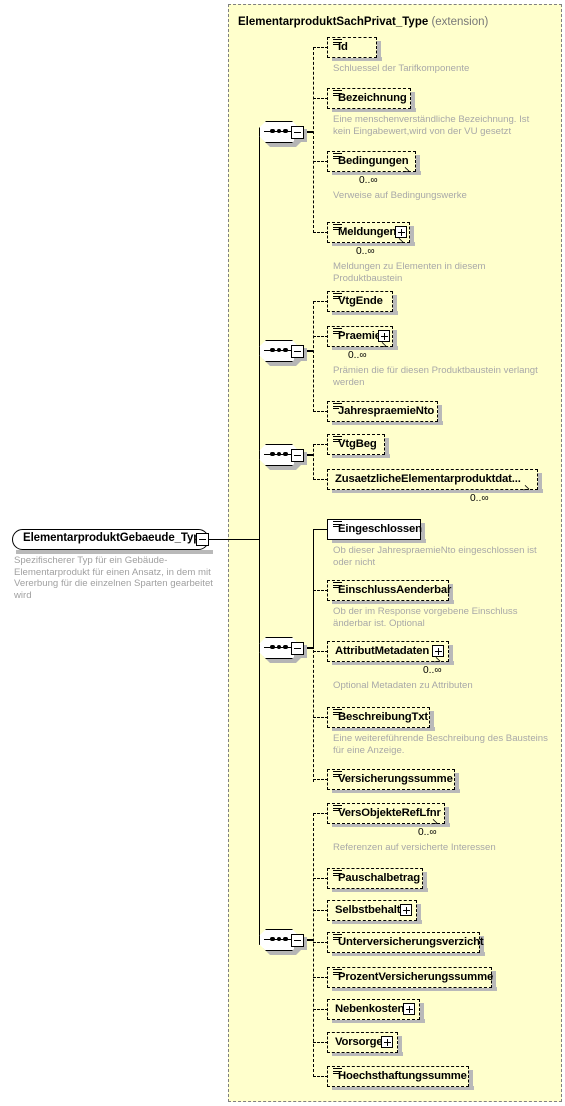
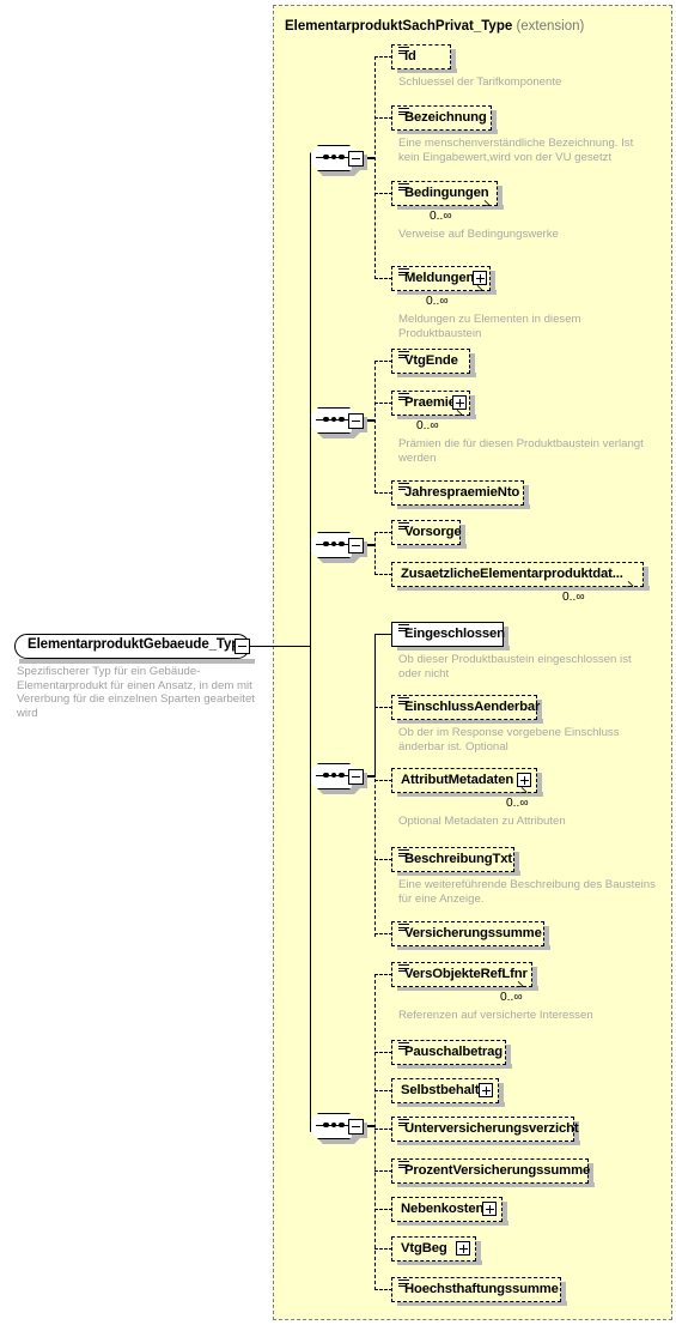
  ElementarproduktSachPrivat_Type (extension)
  ElementarproduktGebaeude_Ty
  Spezifischerer Typ für ein Gebäude-Elementarprodukt für einen Ansatz, in dem mit Vererbung für die einzelnen Sparten gearbeitet wird
  Id
  Schluessel der Tarifkomponente
  Bezeichnung
  Eine menschenverständliche Bezeichnung. Ist kein Eingabewert,wird von der VU gesetzt
  Bedingungen
  0..∞
  Verweise auf Bedingungswerke
  Meldungen
  0..∞
  Meldungen zu Elementen in diesem Produktbaustein
  VtgEnde
  Praemi
  0..∞
  Prämien die für diesen Produktbaustein verlangt werden
  JahrespraemieNto
- VtgBeg
+ Vorsorge
  ZusaetzlicheElementarproduktdat...
  0..∞
  Eingeschlossen
- Ob dieser JahrespraemieNto eingeschlossen ist oder nicht
+ Ob dieser Produktbaustein eingeschlossen ist oder nicht
  EinschlussAenderbar
  Ob der im Response vorgebene Einschluss änderbar ist. Optional
  AttributMetadaten
  0..∞
  Optional Metadaten zu Attributen
  BeschreibungTxt
  Eine weitereführende Beschreibung des Bausteins für eine Anzeige.
  Versicherungssumme
  VersObjekteRefLfnr
  0..∞
  Referenzen auf versicherte Interessen
  Pauschalbetrag
  Selbstbehalt
  Unterversicherungsverzicht
  ProzentVersicherungssumme
  Nebenkosten
- Vorsorge
+ VtgBeg
  Hoechsthaftungssumme
